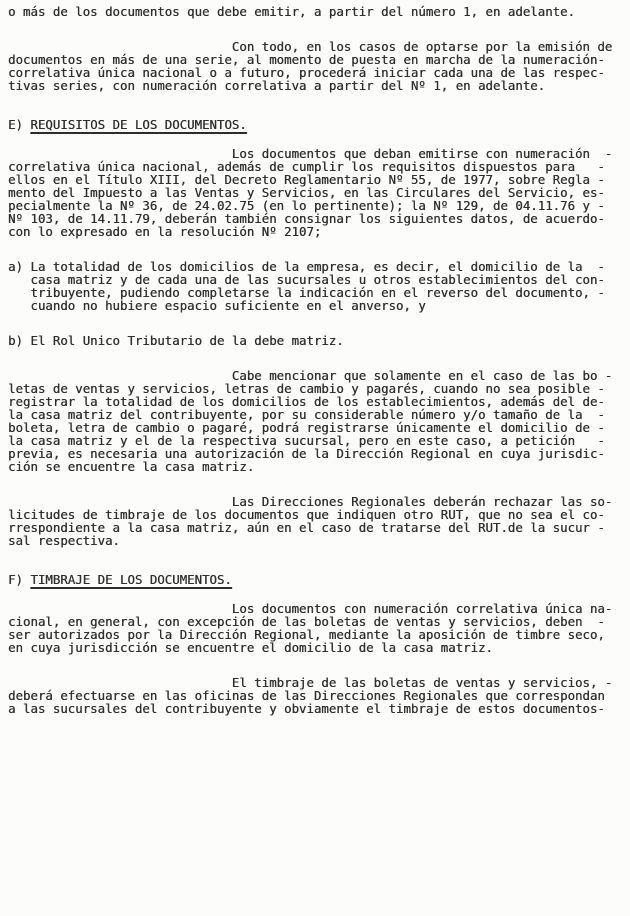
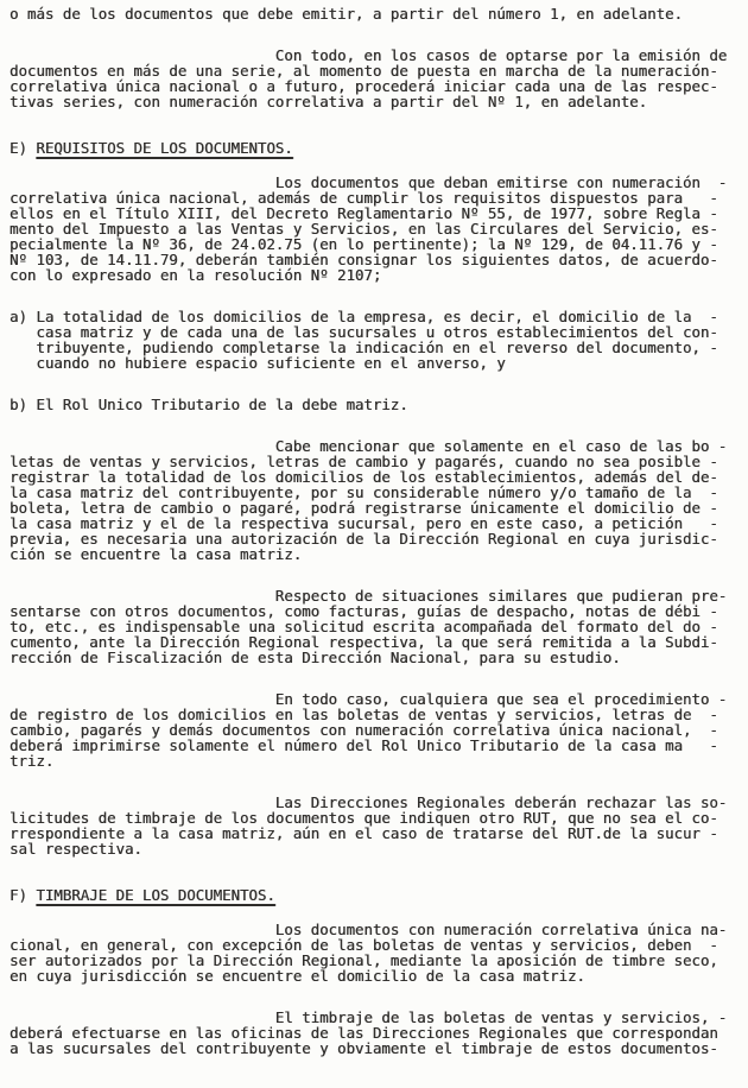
  o más de los documentos que debe emitir, a partir del número 1, en adelante.
  Con todo, en los casos de optarse por la emisión de
  documentos en más de una serie, al momento de puesta en marcha de la numeración-
  correlativa única nacional o a futuro, procederá iniciar cada una de las respec-
  tivas series, con numeración correlativa a partir del Nº 1, en adelante.
  E) REQUISITOS DE LOS DOCUMENTOS.
  Los documentos que deban emitirse con numeración -
  correlativa única nacional, además de cumplir los requisitos dispuestos para -
  ellos en el Título XIII, del Decreto Reglamentario Nº 55, de 1977, sobre Regla -
  mento del Impuesto a las Ventas y Servicios, en las Circulares del Servicio, es-
  pecialmente la Nº 36, de 24.02.75 (en lo pertinente); la Nº 129, de 04.11.76 y -
  Nº 103, de 14.11.79, deberán también consignar los siguientes datos, de acuerdo-
  con lo expresado en la resolución Nº 2107;
  a) La totalidad de los domicilios de la empresa, es decir, el domicilio de la -
  casa matriz y de cada una de las sucursales u otros establecimientos del con-
  tribuyente, pudiendo completarse la indicación en el reverso del documento, -
  cuando no hubiere espacio suficiente en el anverso, y
  b) El Rol Unico Tributario de la debe matriz.
  Cabe mencionar que solamente en el caso de las bo -
  letas de ventas y servicios, letras de cambio y pagarés, cuando no sea posible -
  registrar la totalidad de los domicilios de los establecimientos, además del de-
  la casa matriz del contribuyente, por su considerable número y/o tamaño de la -
  boleta, letra de cambio o pagaré, podrá registrarse únicamente el domicilio de -
  la casa matriz y el de la respectiva sucursal, pero en este caso, a petición -
  previa, es necesaria una autorización de la Dirección Regional en cuya jurisdic-
  ción se encuentre la casa matriz.
+ Respecto de situaciones similares que pudieran pre-
+ sentarse con otros documentos, como facturas, guías de despacho, notas de débi -
+ to, etc., es indispensable una solicitud escrita acompañada del formato del do -
+ cumento, ante la Dirección Regional respectiva, la que será remitida a la Subdi-
+ rección de Fiscalización de esta Dirección Nacional, para su estudio.
+ En todo caso, cualquiera que sea el procedimiento -
+ de registro de los domicilios en las boletas de ventas y servicios, letras de -
+ cambio, pagarés y demás documentos con numeración correlativa única nacional, -
+ deberá imprimirse solamente el número del Rol Unico Tributario de la casa ma -
+ triz.
  Las Direcciones Regionales deberán rechazar las so-
  licitudes de timbraje de los documentos que indiquen otro RUT, que no sea el co-
  rrespondiente a la casa matriz, aún en el caso de tratarse del RUT.de la sucur -
  sal respectiva.
  F) TIMBRAJE DE LOS DOCUMENTOS.
  Los documentos con numeración correlativa única na-
  cional, en general, con excepción de las boletas de ventas y servicios, deben -
  ser autorizados por la Dirección Regional, mediante la aposición de timbre seco,
  en cuya jurisdicción se encuentre el domicilio de la casa matriz.
  El timbraje de las boletas de ventas y servicios, -
  deberá efectuarse en las oficinas de las Direcciones Regionales que correspondan
  a las sucursales del contribuyente y obviamente el timbraje de estos documentos-
